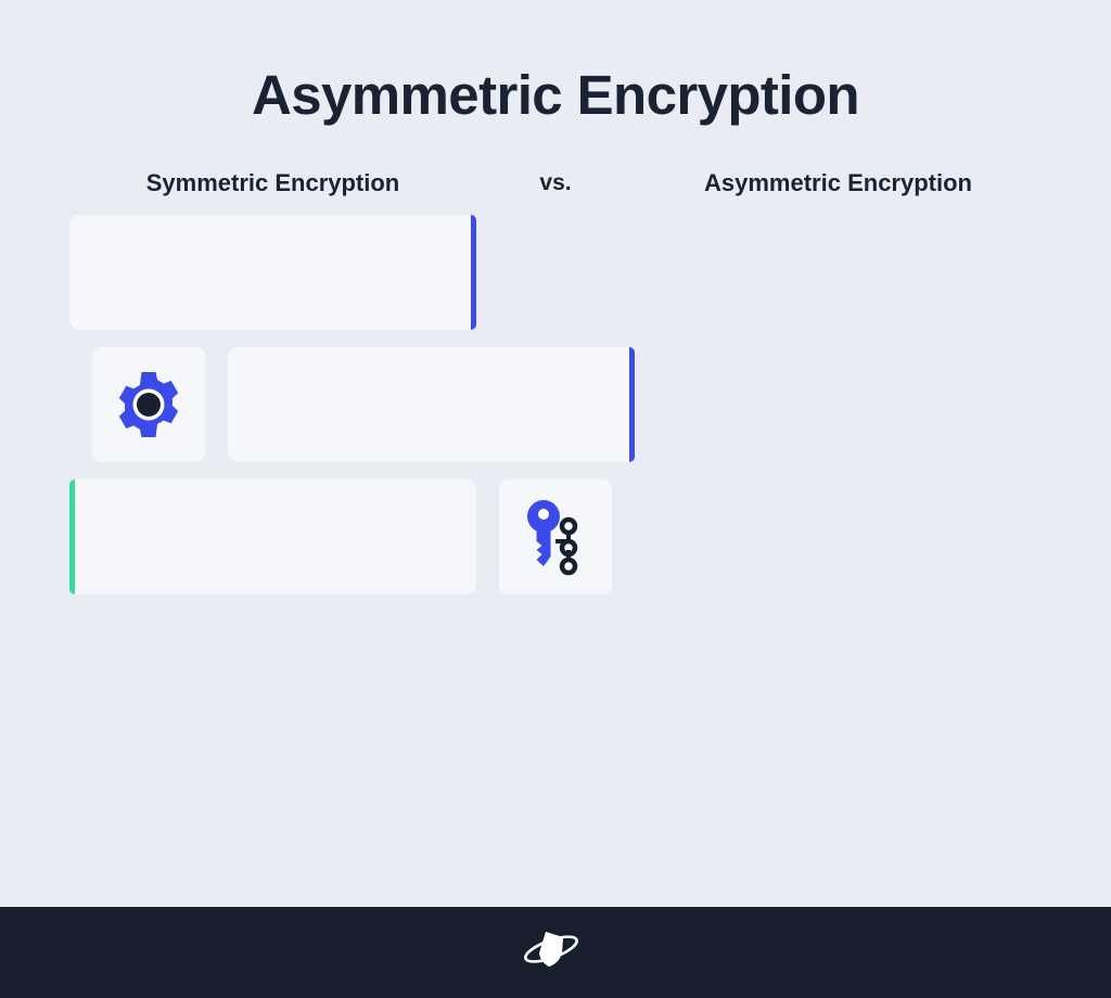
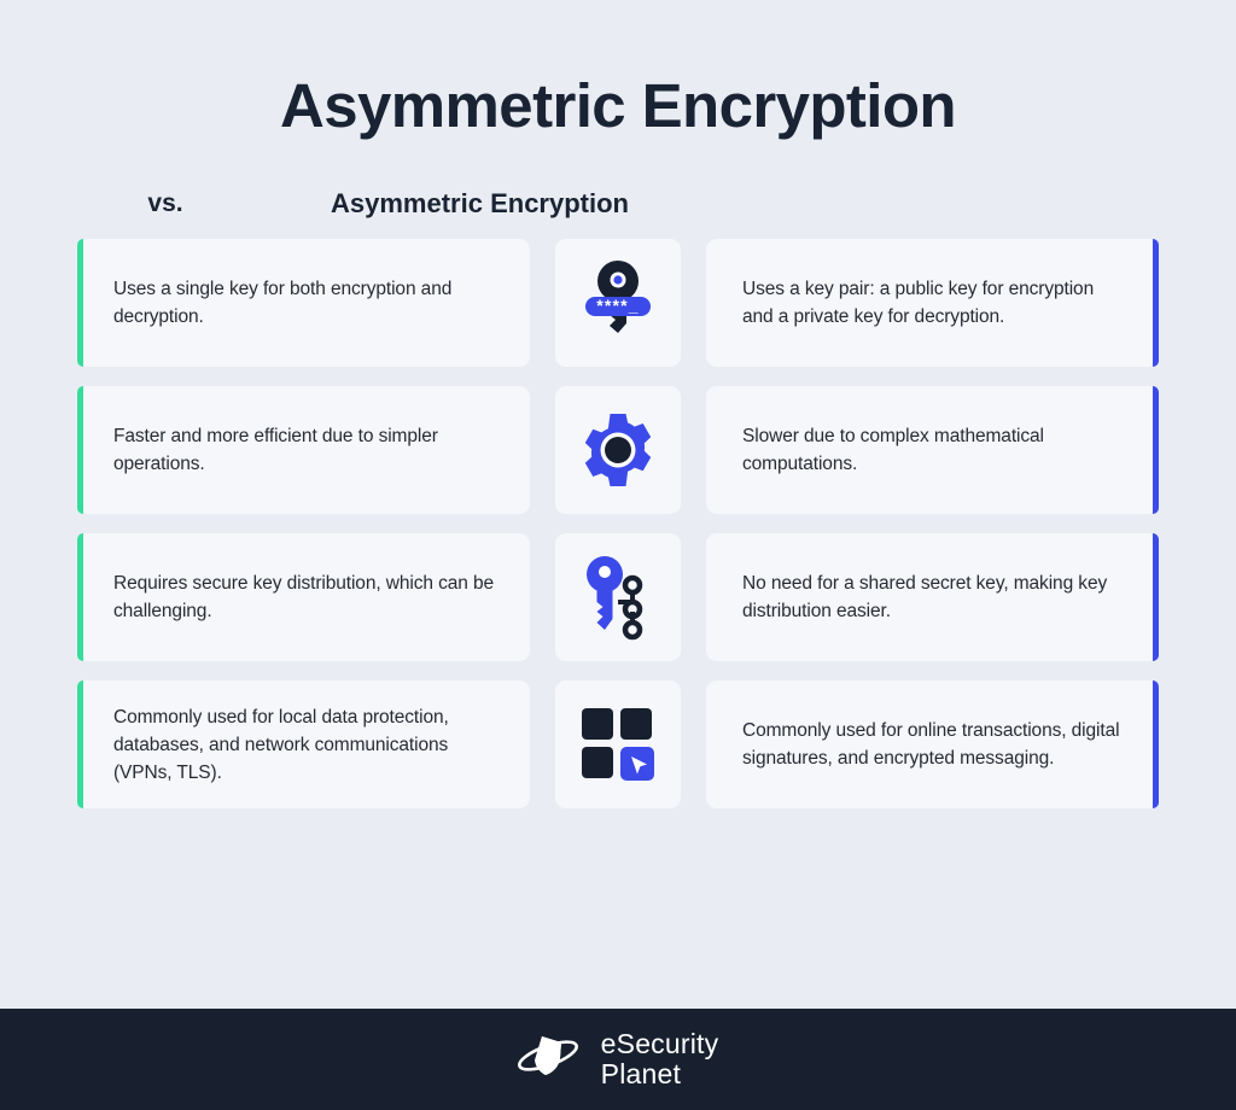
  Asymmetric Encryption
- Symmetric Encryption
  vs.
  Asymmetric Encryption
+ Uses a single key for both encryption and decryption.
+ ****_
+ Uses a key pair: a public key for encryption and a private key for decryption.
+ Faster and more efficient due to simpler operations.
+ Slower due to complex mathematical computations.
+ Requires secure key distribution, which can be challenging.
+ No need for a shared secret key, making key distribution easier.
+ Commonly used for local data protection, databases, and network communications (VPNs, TLS).
+ Commonly used for online transactions, digital signatures, and encrypted messaging.
+ eSecurity
+ Planet
